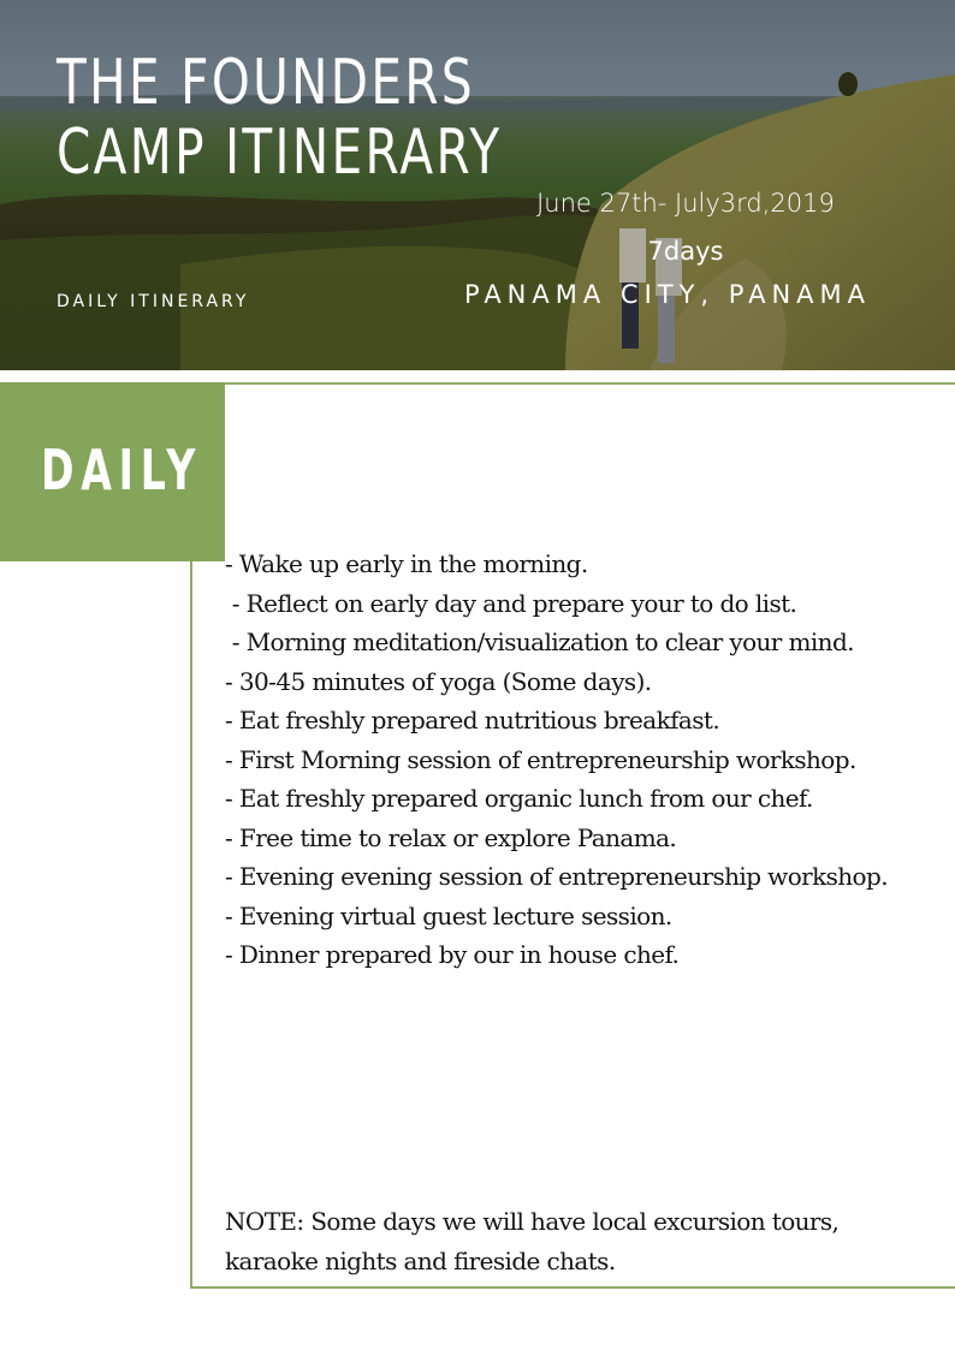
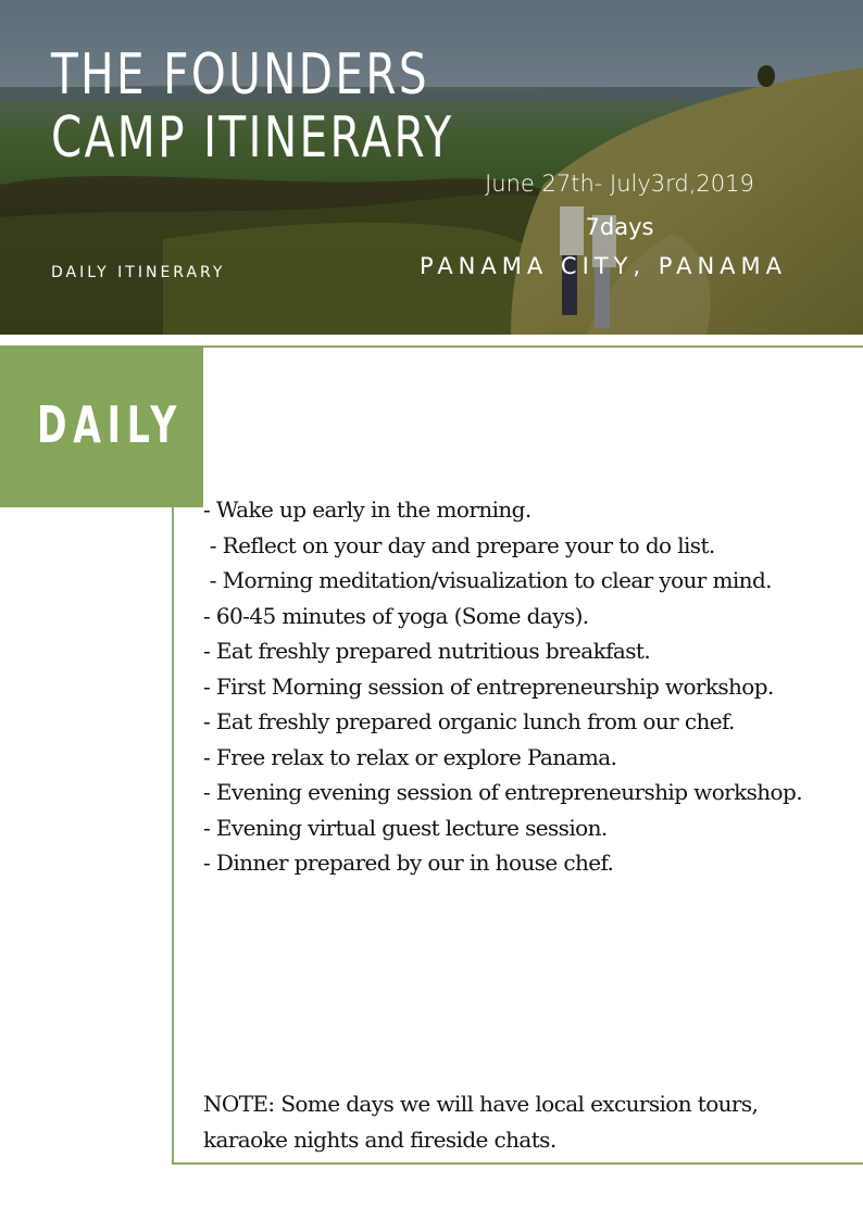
  THE FOUNDERS
  CAMP ITINERARY
  DAILY ITINERARY
  June 27th- July3rd,2019
  7days
  PANAMA CITY, PANAMA
  DAILY
  - Wake up early in the morning.
- - Reflect on early day and prepare your to do list.
+ - Reflect on your day and prepare your to do list.
  - Morning meditation/visualization to clear your mind.
- - 30-45 minutes of yoga (Some days).
+ - 60-45 minutes of yoga (Some days).
  - Eat freshly prepared nutritious breakfast.
  - First Morning session of entrepreneurship workshop.
  - Eat freshly prepared organic lunch from our chef.
- - Free time to relax or explore Panama.
+ - Free relax to relax or explore Panama.
  - Evening evening session of entrepreneurship workshop.
  - Evening virtual guest lecture session.
  - Dinner prepared by our in house chef.
  NOTE: Some days we will have local excursion tours, karaoke nights and fireside chats.
